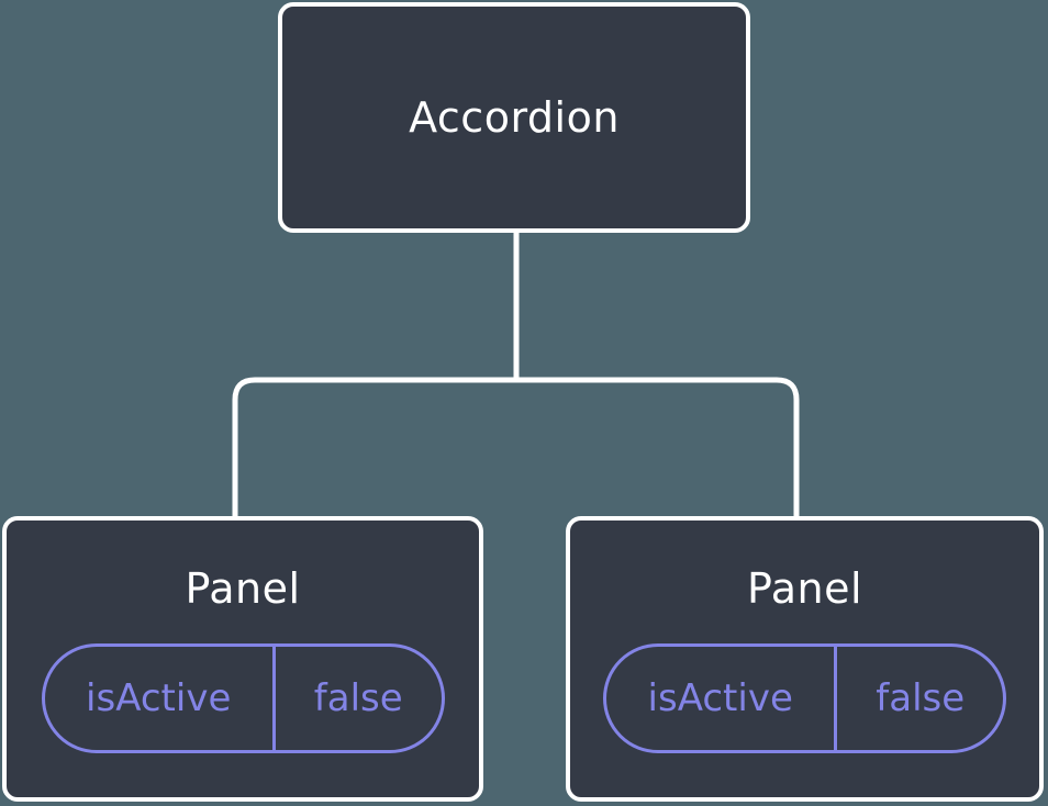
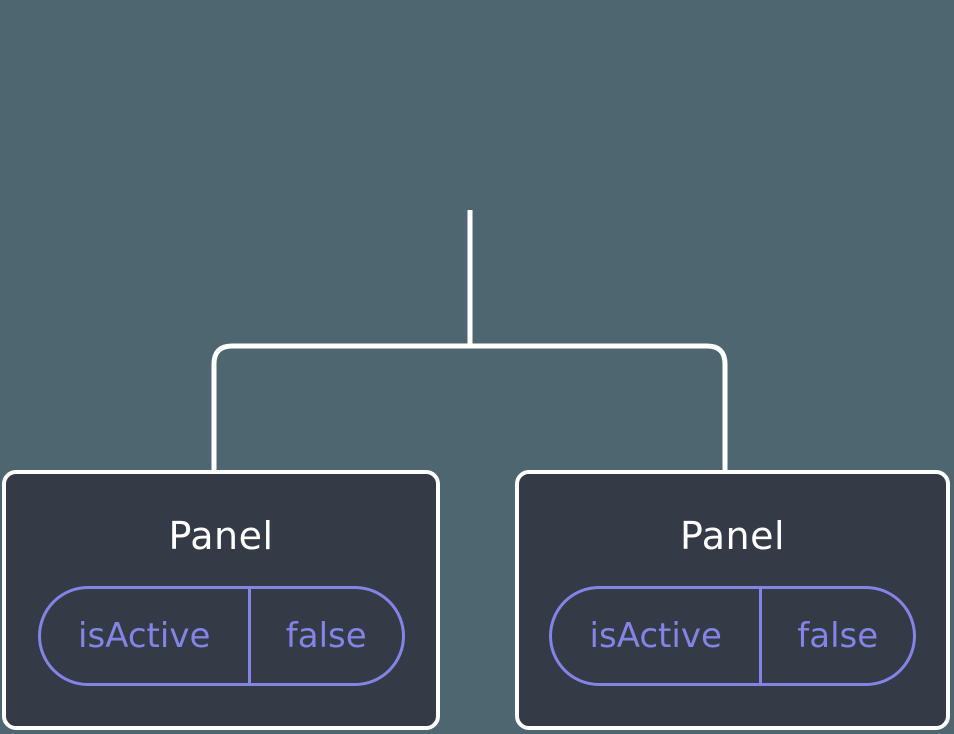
- Accordion
  Panel
  isActive
  false
  Panel
  isActive
  false
